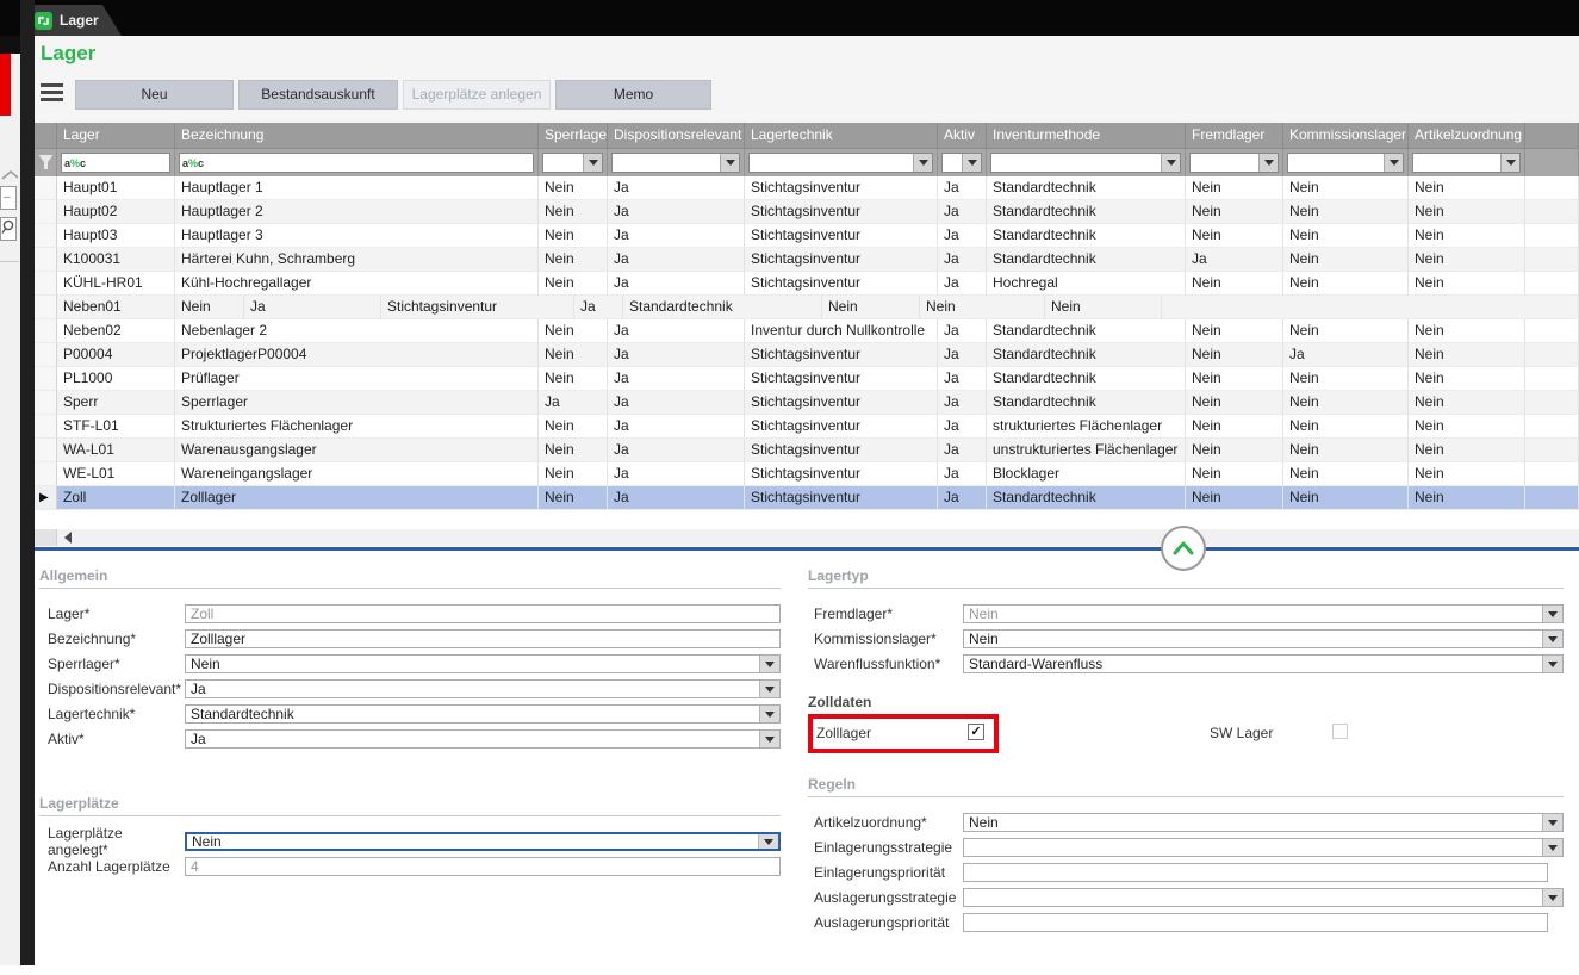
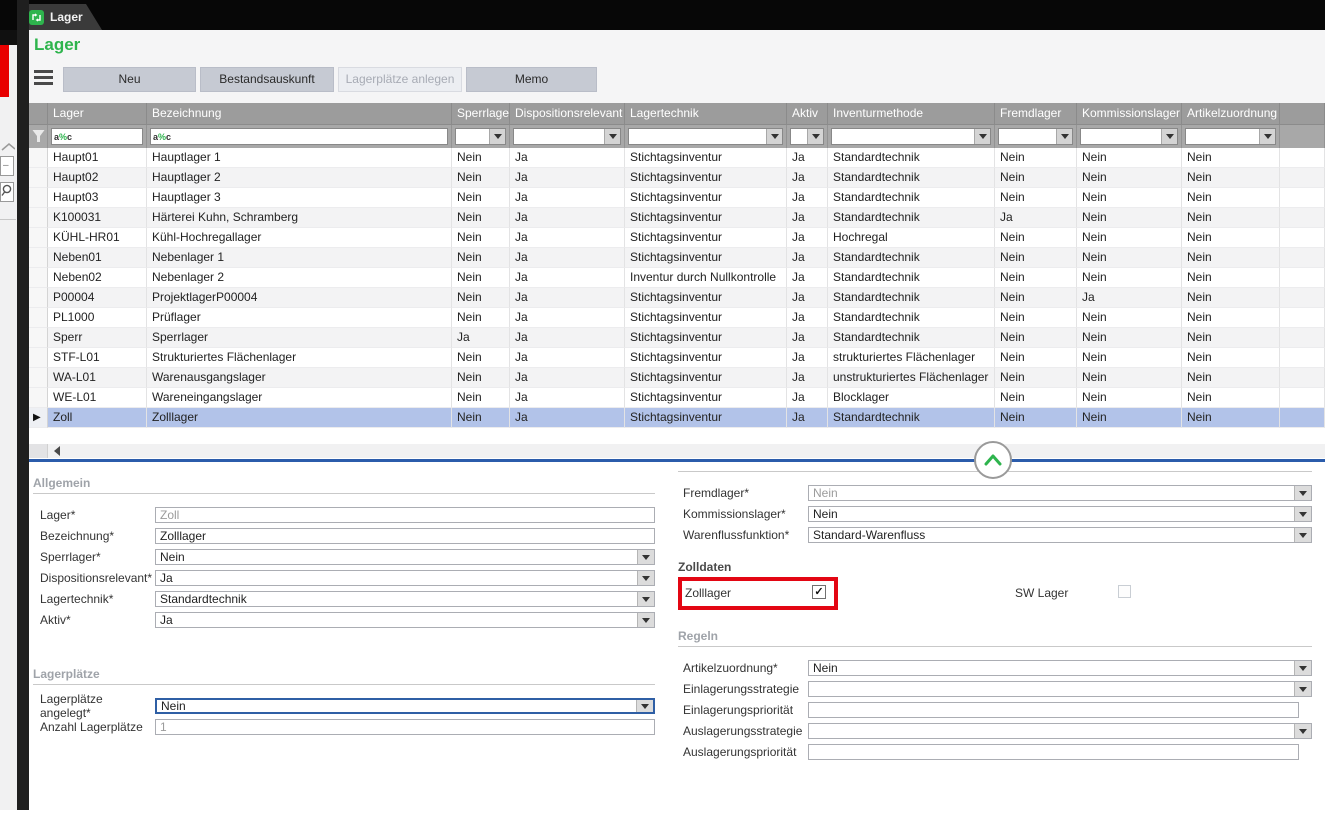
  Lager
  –
  Lager
  Neu
  Bestandsauskunft
  Lagerplätze anlegen
  Memo
  Lager
  Bezeichnung
  Sperrlage
  Dispositionsrelevant
  Lagertechnik
  Aktiv
  Inventurmethode
  Fremdlager
  Kommissionslager
  Artikelzuordnung
  a%c
  a%c
  Haupt01
  Hauptlager 1
  Nein
  Ja
  Stichtagsinventur
  Ja
  Standardtechnik
  Nein
  Nein
  Nein
  Haupt02
  Hauptlager 2
  Nein
  Ja
  Stichtagsinventur
  Ja
  Standardtechnik
  Nein
  Nein
  Nein
  Haupt03
  Hauptlager 3
  Nein
  Ja
  Stichtagsinventur
  Ja
  Standardtechnik
  Nein
  Nein
  Nein
  K100031
  Härterei Kuhn, Schramberg
  Nein
  Ja
  Stichtagsinventur
  Ja
  Standardtechnik
  Ja
  Nein
  Nein
  KÜHL-HR01
  Kühl-Hochregallager
  Nein
  Ja
  Stichtagsinventur
  Ja
  Hochregal
  Nein
  Nein
  Nein
  Neben01
+ Nebenlager 1
  Nein
  Ja
  Stichtagsinventur
  Ja
  Standardtechnik
  Nein
  Nein
  Nein
  Neben02
  Nebenlager 2
  Nein
  Ja
  Inventur durch Nullkontrolle
  Ja
  Standardtechnik
  Nein
  Nein
  Nein
  P00004
  ProjektlagerP00004
  Nein
  Ja
  Stichtagsinventur
  Ja
  Standardtechnik
  Nein
  Ja
  Nein
  PL1000
  Prüflager
  Nein
  Ja
  Stichtagsinventur
  Ja
  Standardtechnik
  Nein
  Nein
  Nein
  Sperr
  Sperrlager
  Ja
  Ja
  Stichtagsinventur
  Ja
  Standardtechnik
  Nein
  Nein
  Nein
  STF-L01
  Strukturiertes Flächenlager
  Nein
  Ja
  Stichtagsinventur
  Ja
  strukturiertes Flächenlager
  Nein
  Nein
  Nein
  WA-L01
  Warenausgangslager
  Nein
  Ja
  Stichtagsinventur
  Ja
  unstrukturiertes Flächenlager
  Nein
  Nein
  Nein
  WE-L01
  Wareneingangslager
  Nein
  Ja
  Stichtagsinventur
  Ja
  Blocklager
  Nein
  Nein
  Nein
  ▶
  Zoll
  Zolllager
  Nein
  Ja
  Stichtagsinventur
  Ja
  Standardtechnik
  Nein
  Nein
  Nein
  Allgemein
  Lager*
  Zoll
  Bezeichnung*
  Zolllager
  Sperrlager*
  Nein
  Dispositionsrelevant*
  Ja
  Lagertechnik*
  Standardtechnik
  Aktiv*
  Ja
  Lagerplätze
  Lagerplätze angelegt*
  Nein
  Anzahl Lagerplätze
- 4
+ 1
- Lagertyp
  Fremdlager*
  Nein
  Kommissionslager*
  Nein
  Warenflussfunktion*
  Standard-Warenfluss
  Zolldaten
  Zolllager
  ✓
  SW Lager
  Regeln
  Artikelzuordnung*
  Nein
  Einlagerungsstrategie
  Einlagerungspriorität
  Auslagerungsstrategie
  Auslagerungspriorität
